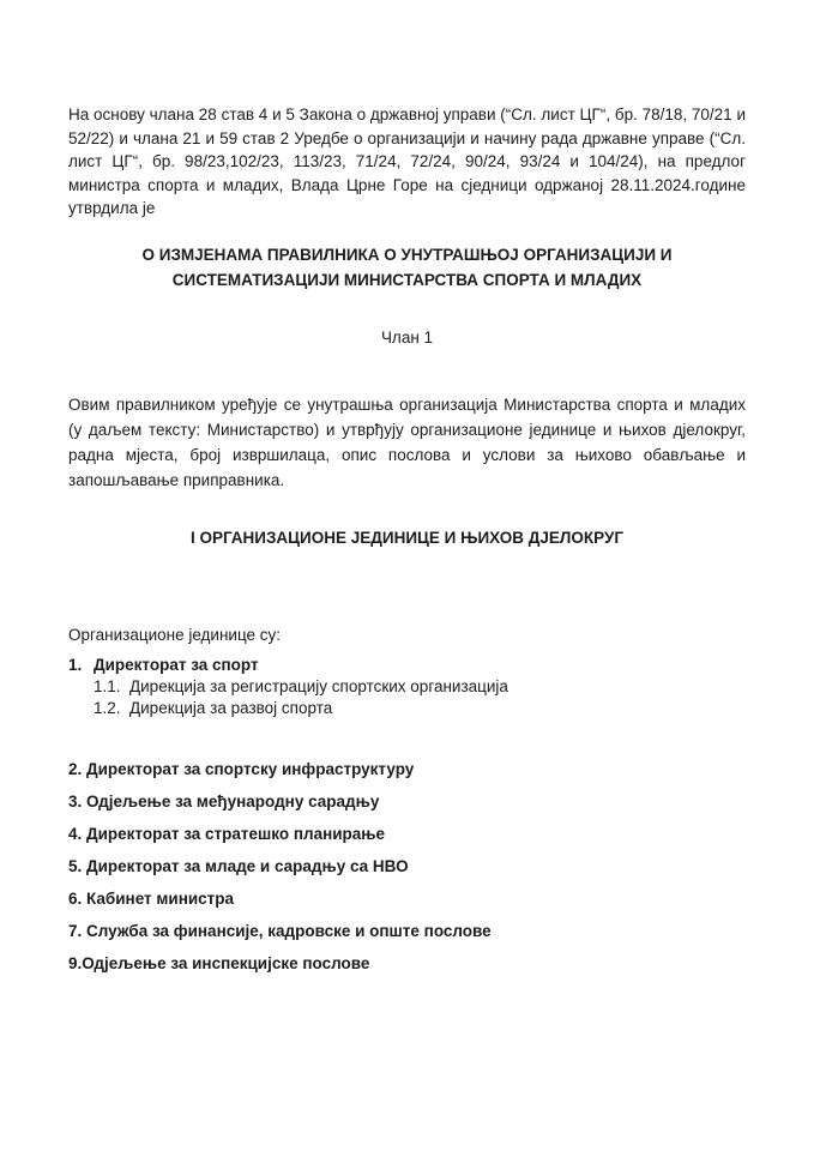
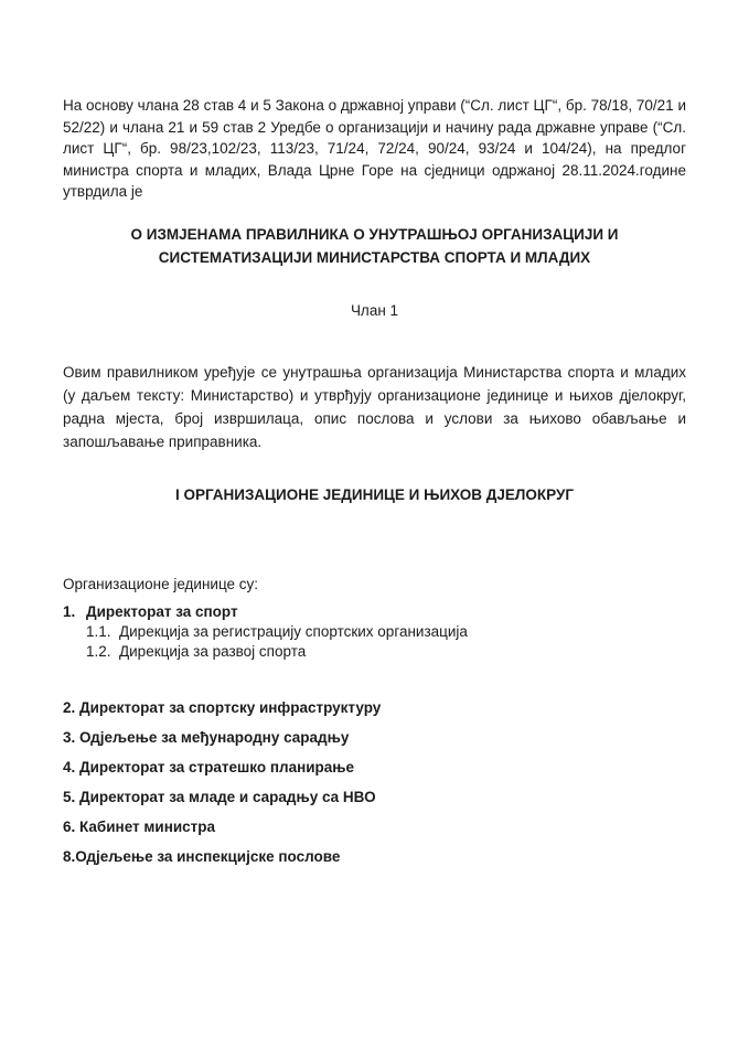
  На основу члана 28 став 4 и 5 Закона о државној управи (“Сл. лист ЦГ“, бр. 78/18, 70/21 и 52/22) и члана 21 и 59 став 2 Уредбе о организацији и начину рада државне управе (“Сл. лист ЦГ“, бр. 98/23,102/23, 113/23, 71/24, 72/24, 90/24, 93/24 и 104/24), на предлог министра спорта и младих, Влада Црне Горе на сједници одржаној 28.11.2024.године утврдила је
  О ИЗМЈЕНАМА ПРАВИЛНИКА О УНУТРАШЊОЈ ОРГАНИЗАЦИЈИ И СИСТЕМАТИЗАЦИЈИ МИНИСТАРСТВА СПОРТА И МЛАДИХ
  Члан 1
  Овим правилником уређује се унутрашња организација Министарства спорта и младих (у даљем тексту: Министарство) и утврђују организационе јединице и њихов дјелокруг, радна мјеста, број извршилаца, опис послова и услови за њихово обављање и запошљавање приправника.
  I ОРГАНИЗАЦИОНЕ ЈЕДИНИЦЕ И ЊИХОВ ДЈЕЛОКРУГ
  Организационе јединице су:
  1.
  Директорат за спорт
  1.1.
  Дирекција за регистрацију спортских организација
  1.2.
  Дирекција за развој спорта
  2. Директорат за спортску инфраструктуру
  3. Одјељење за међународну сарадњу
  4. Директорат за стратешко планирање
  5. Директорат за младе и сарадњу са НВО
  6. Кабинет министра
- 7. Служба за финансије, кадровске и опште послове
- 9.Одјељење за инспекцијске послове
+ 8.Одјељење за инспекцијске послове
